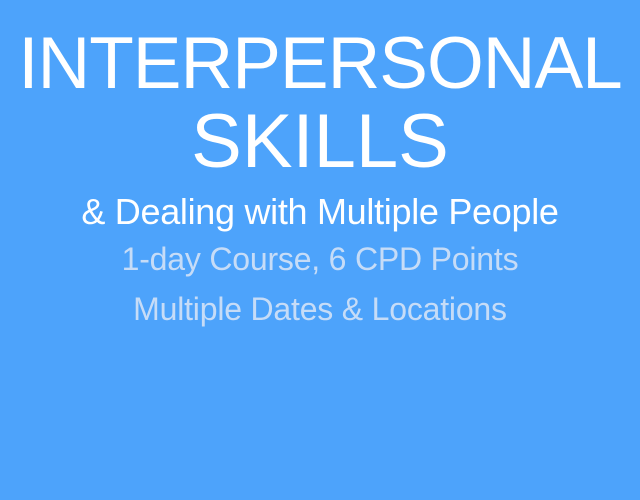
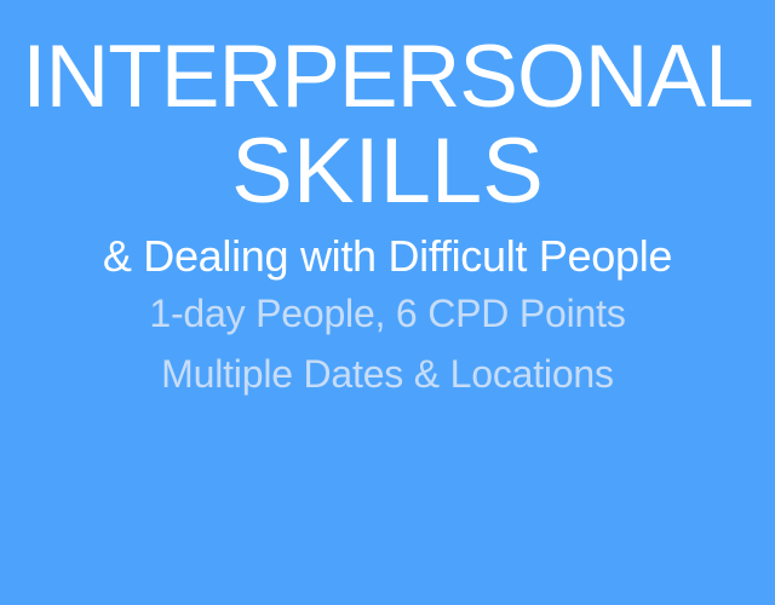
  INTERPERSONAL
  SKILLS
- & Dealing with Multiple People
+ & Dealing with Difficult People
- 1-day Course, 6 CPD Points
+ 1-day People, 6 CPD Points
  Multiple Dates & Locations
